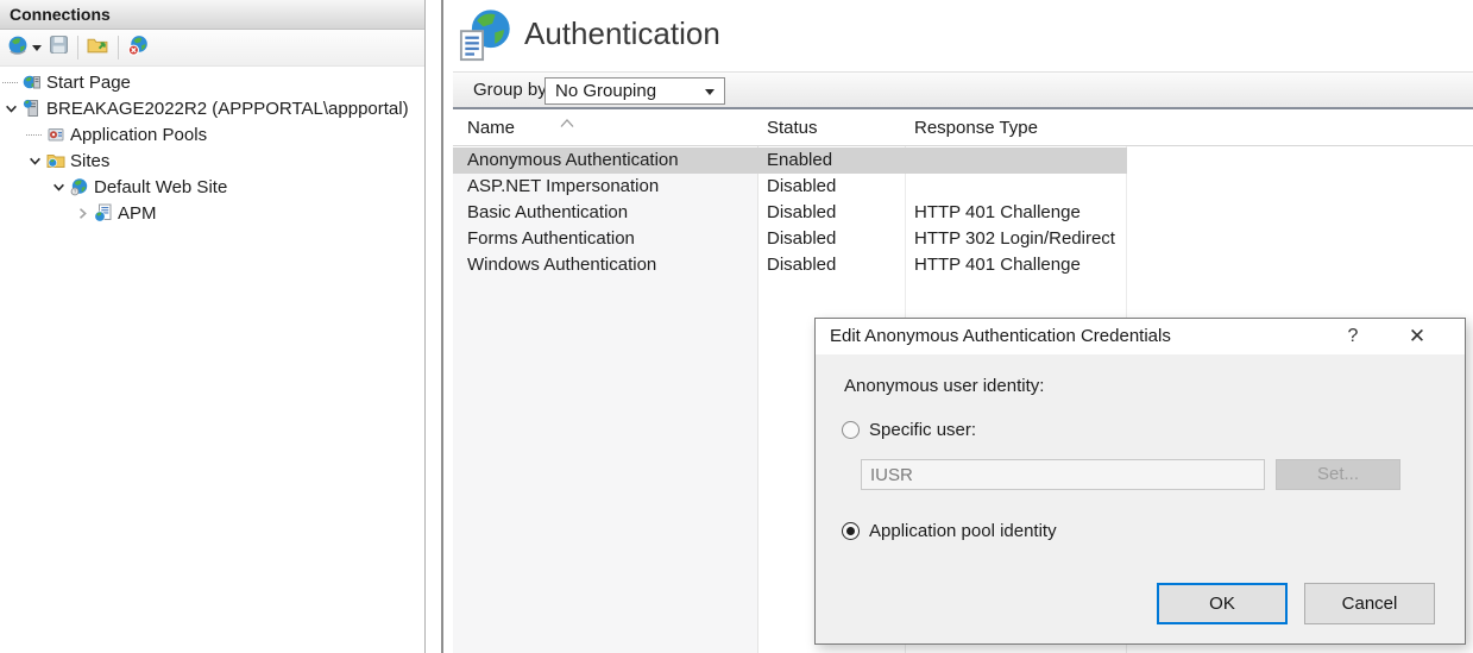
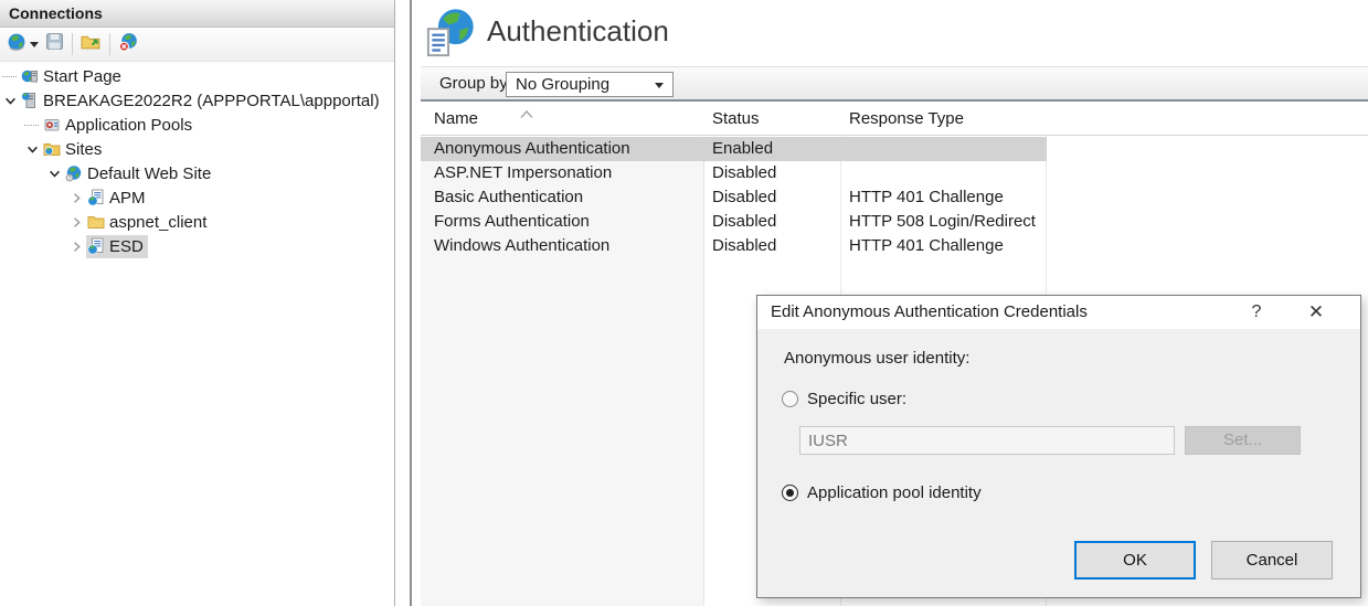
  Connections
  Start Page
  BREAKAGE2022R2 (APPPORTAL\appportal)
  Application Pools
  Sites
  Default Web Site
  APM
+ aspnet_client
+ ESD
  Authentication
  Group by
  No Grouping
  Name
  Status
  Response Type
  Anonymous Authentication
  Enabled
  ASP.NET Impersonation
  Disabled
  Basic Authentication
  Disabled
  HTTP 401 Challenge
  Forms Authentication
  Disabled
- HTTP 302 Login/Redirect
+ HTTP 508 Login/Redirect
  Windows Authentication
  Disabled
  HTTP 401 Challenge
  Edit Anonymous Authentication Credentials
  ?
  ✕
  Anonymous user identity:
  Specific user:
  IUSR
  Set...
  Application pool identity
  OK
  Cancel
